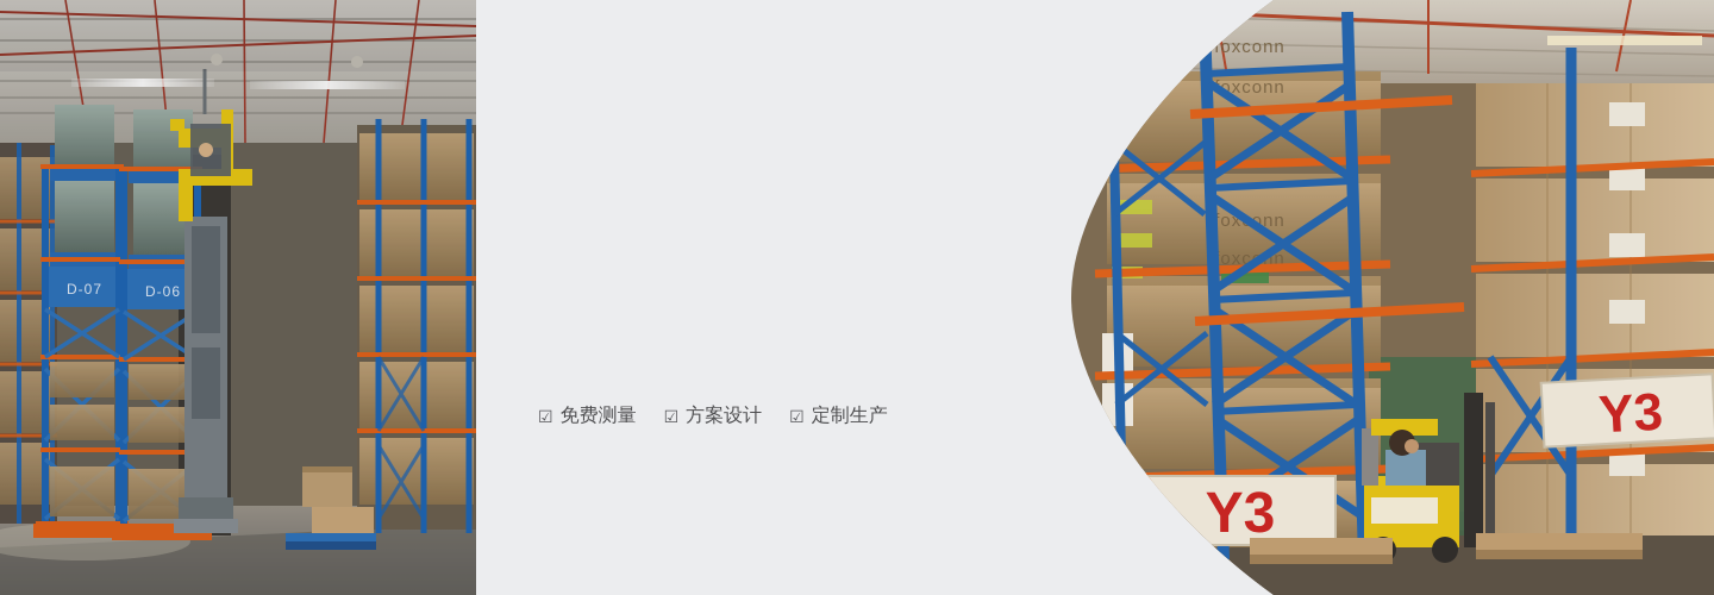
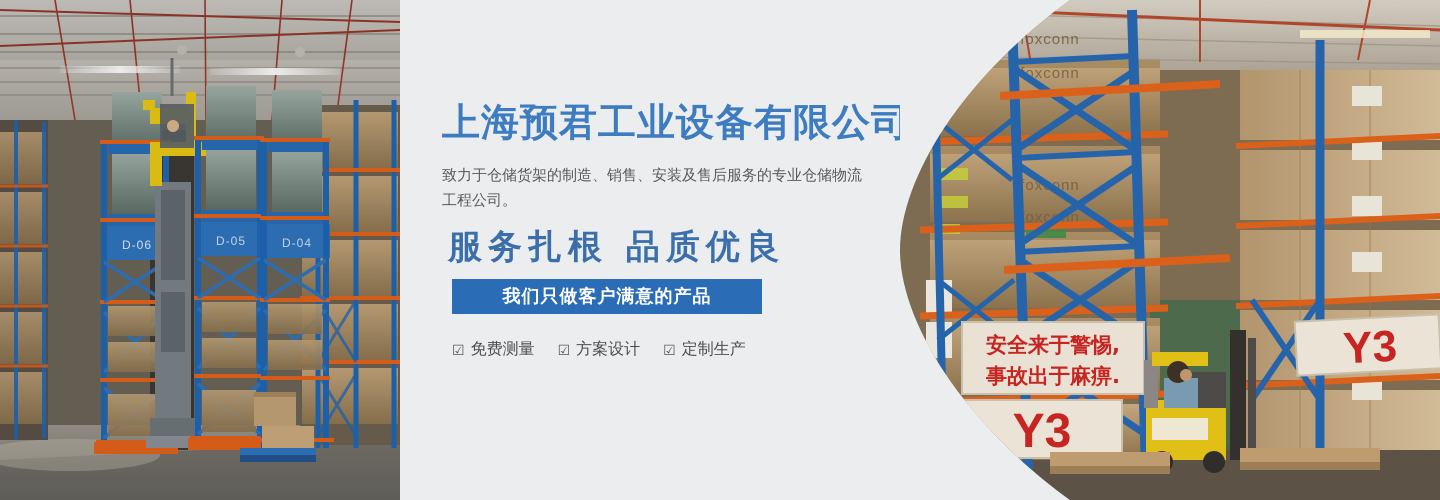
- D-07
  D-06
+ D-05
+ D-04
+ 上海预君工业设备有限公司
+ 致力于仓储货架的制造、销售、安装及售后服务的专业仓储物流工程公司。
+ 服务扎根 品质优良
+ 我们只做客户满意的产品
  ☑
  免费测量
  ☑
  方案设计
  ☑
  定制生产
  foxconn
  oxconn
  oxonn
  oxcnn
+ 安全来于警惕,
+ 事故出于麻痹.
  Y3
